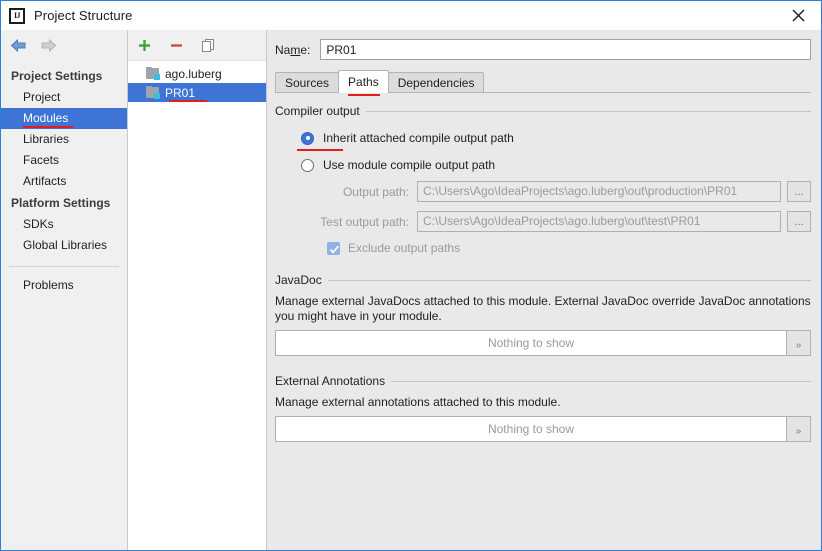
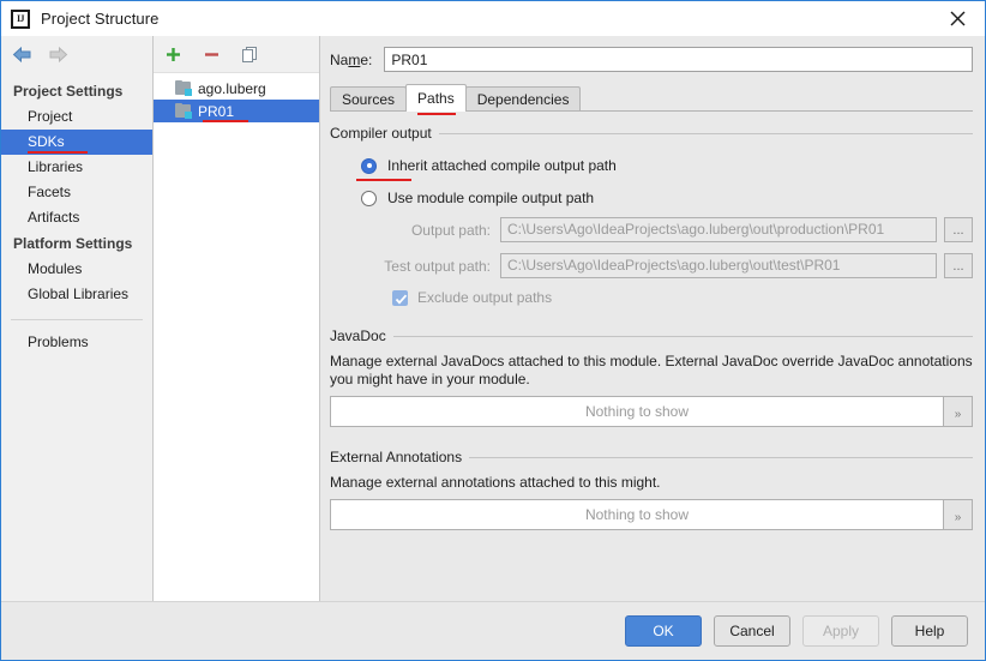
  IJ
  Project Structure
  Project Settings
  Project
- Modules
+ SDKs
  Libraries
  Facets
  Artifacts
  Platform Settings
- SDKs
+ Modules
  Global Libraries
  Problems
  ago.luberg
  PR01
  Name:
  PR01
  Sources
  Paths
  Dependencies
  Compiler output
  Inherit attached compile output path
  Use module compile output path
  Output path:
  C:\Users\Ago\IdeaProjects\ago.luberg\out\production\PR01
  ...
  Test output path:
  C:\Users\Ago\IdeaProjects\ago.luberg\out\test\PR01
  ...
  Exclude output paths
  JavaDoc
  Manage external JavaDocs attached to this module. External JavaDoc override JavaDoc annotations you might have in your module.
  Nothing to show
  »
  External Annotations
- Manage external annotations attached to this module.
+ Manage external annotations attached to this might.
  Nothing to show
  »
+ OK
+ Cancel
+ Apply
+ Help
